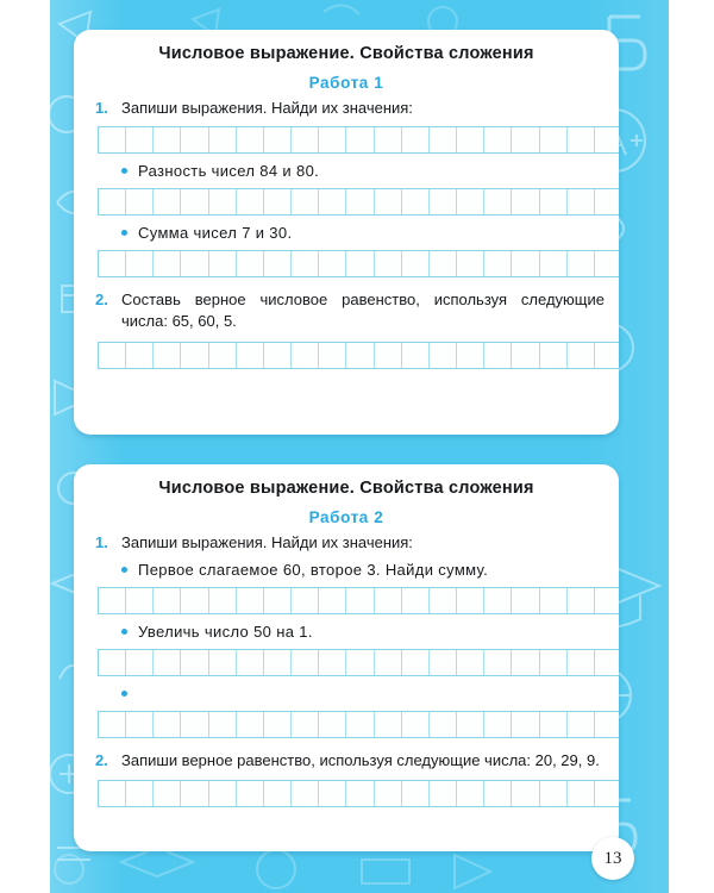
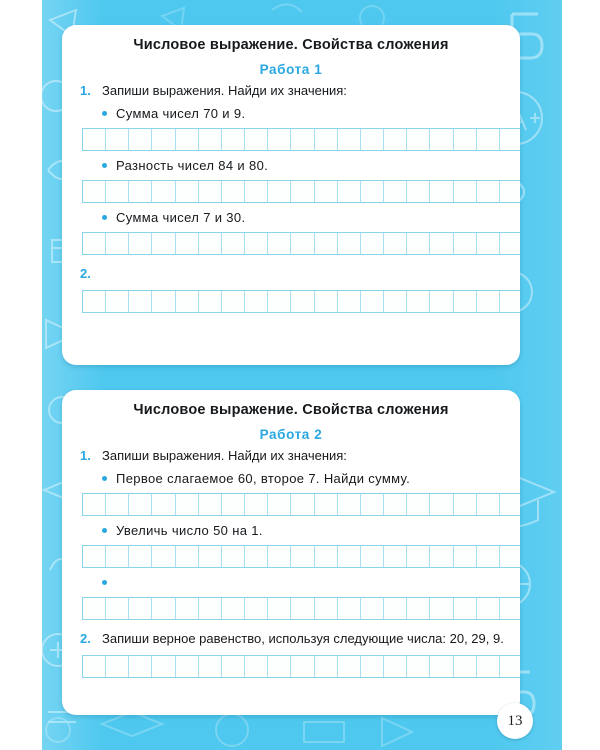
  Числовое выражение. Свойства сложения
  Работа 1
  1.
  Запиши выражения. Найди их значения:
+ Сумма чисел 70 и 9.
  Разность чисел 84 и 80.
  Сумма чисел 7 и 30.
  2.
- Составь верное числовое равенство, используя следующие числа: 65, 60, 5.
  Числовое выражение. Свойства сложения
  Работа 2
  1.
  Запиши выражения. Найди их значения:
- Первое слагаемое 60, второе 3. Найди сумму.
+ Первое слагаемое 60, второе 7. Найди сумму.
  Увеличь число 50 на 1.
  2.
  Запиши верное равенство, используя следующие числа: 20, 29, 9.
  13
